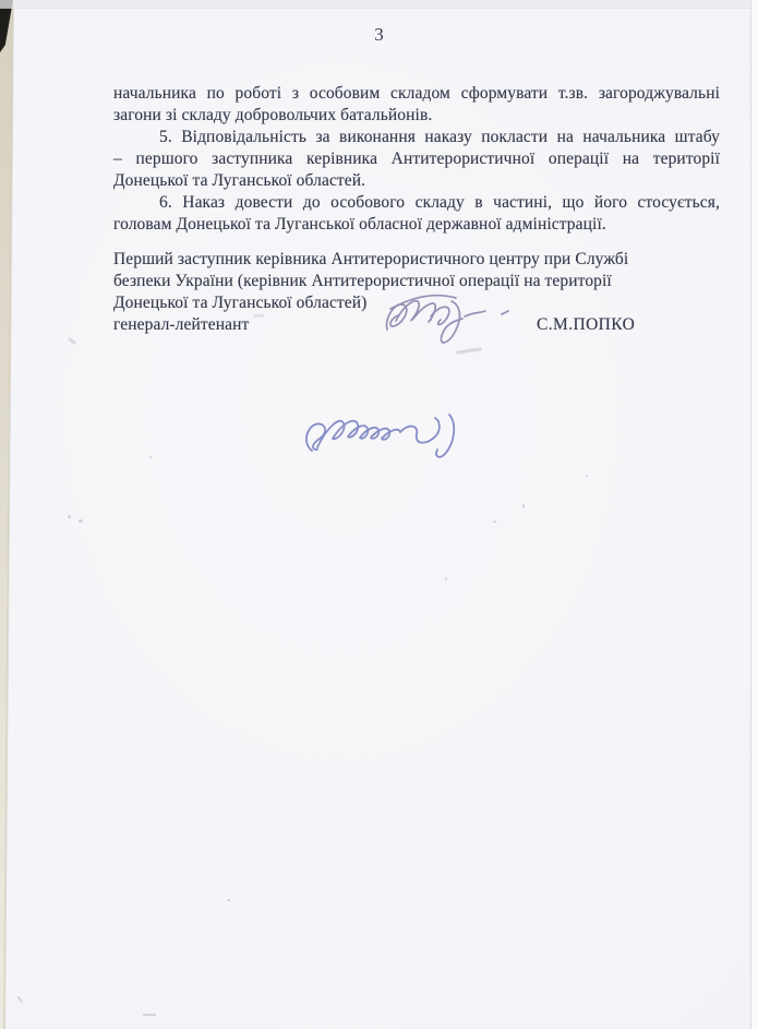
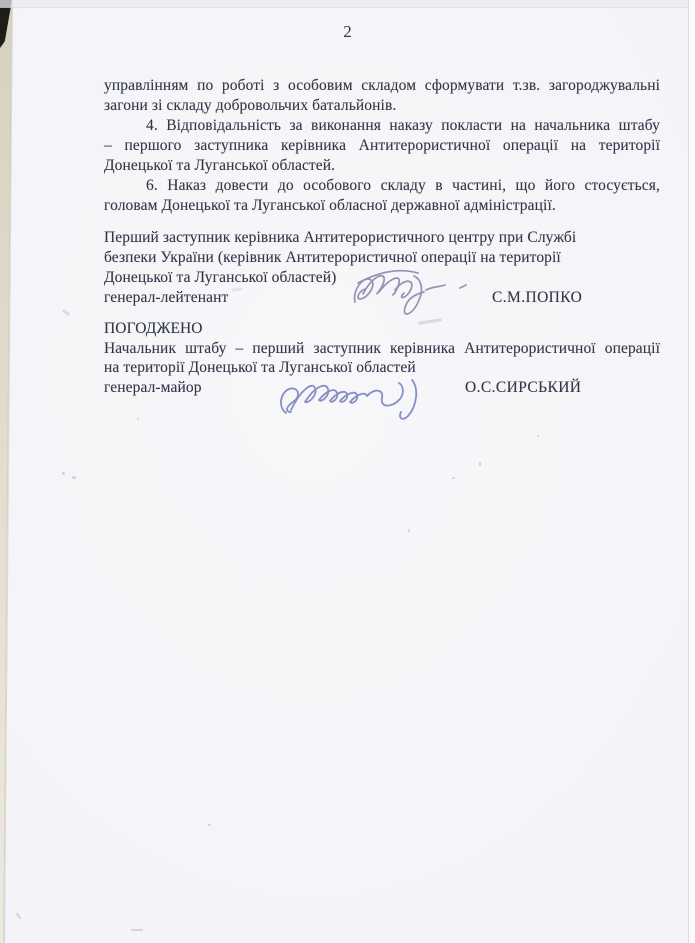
- 3
+ 2
- начальника по роботі з особовим складом сформувати т.зв. загороджувальні
+ управлінням по роботі з особовим складом сформувати т.зв. загороджувальні
  загони зі складу добровольчих батальйонів.
- 5. Відповідальність за виконання наказу покласти на начальника штабу
+ 4. Відповідальність за виконання наказу покласти на начальника штабу
  – першого заступника керівника Антитерористичної операції на території
  Донецької та Луганської областей.
  6. Наказ довести до особового складу в частині, що його стосується,
  головам Донецької та Луганської обласної державної адміністрації.
  Перший заступник керівника Антитерористичного центру при Службі
  безпеки України (керівник Антитерористичної операції на території
  Донецької та Луганської областей)
  генерал-лейтенант
  С.М.ПОПКО
+ ПОГОДЖЕНО
+ Начальник штабу – перший заступник керівника Антитерористичної операції
+ на території Донецької та Луганської областей
+ генерал-майор
+ О.С.СИРСЬКИЙ
